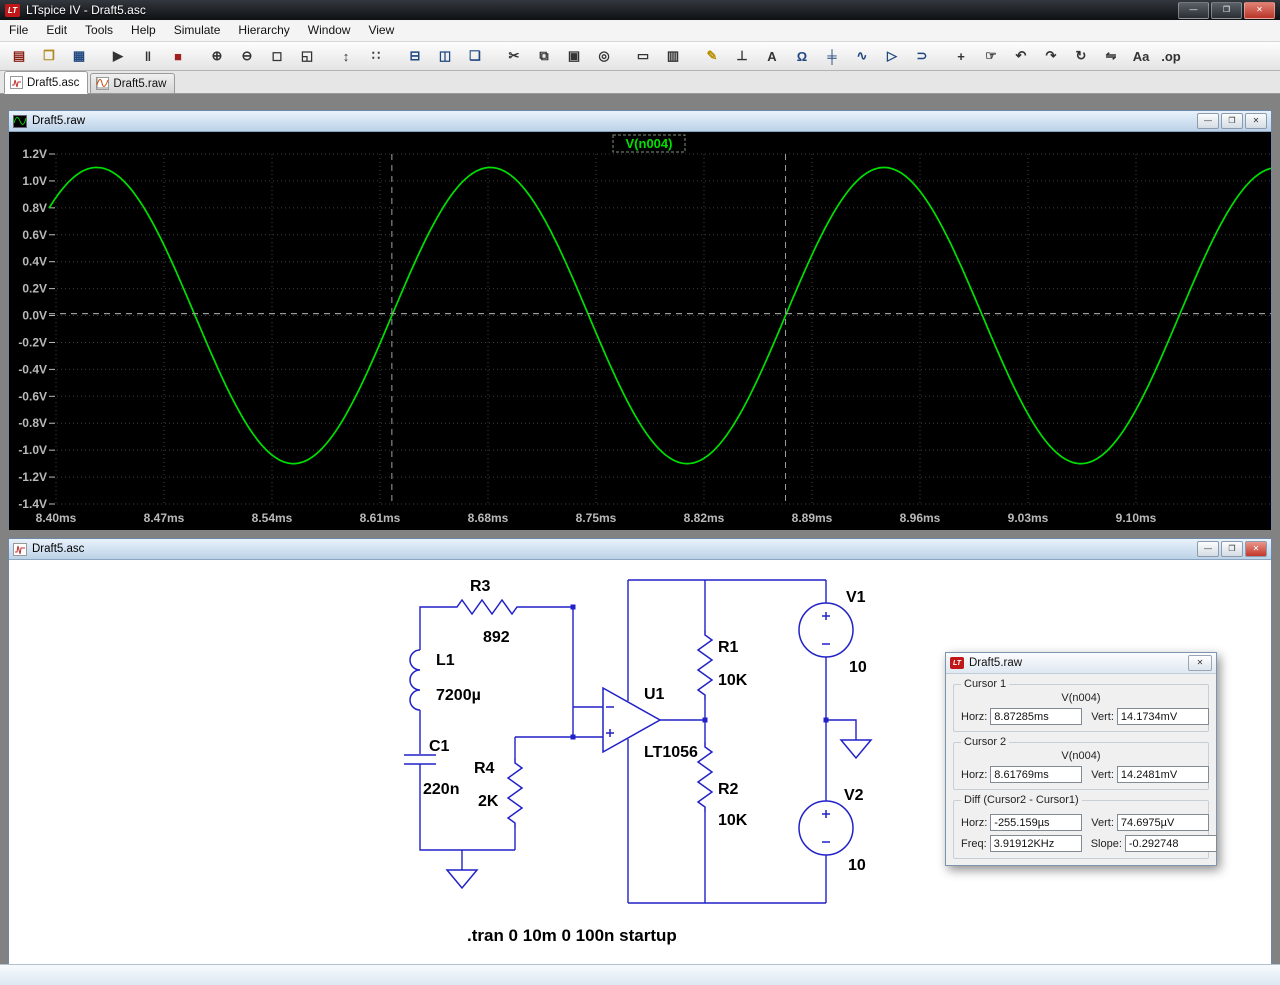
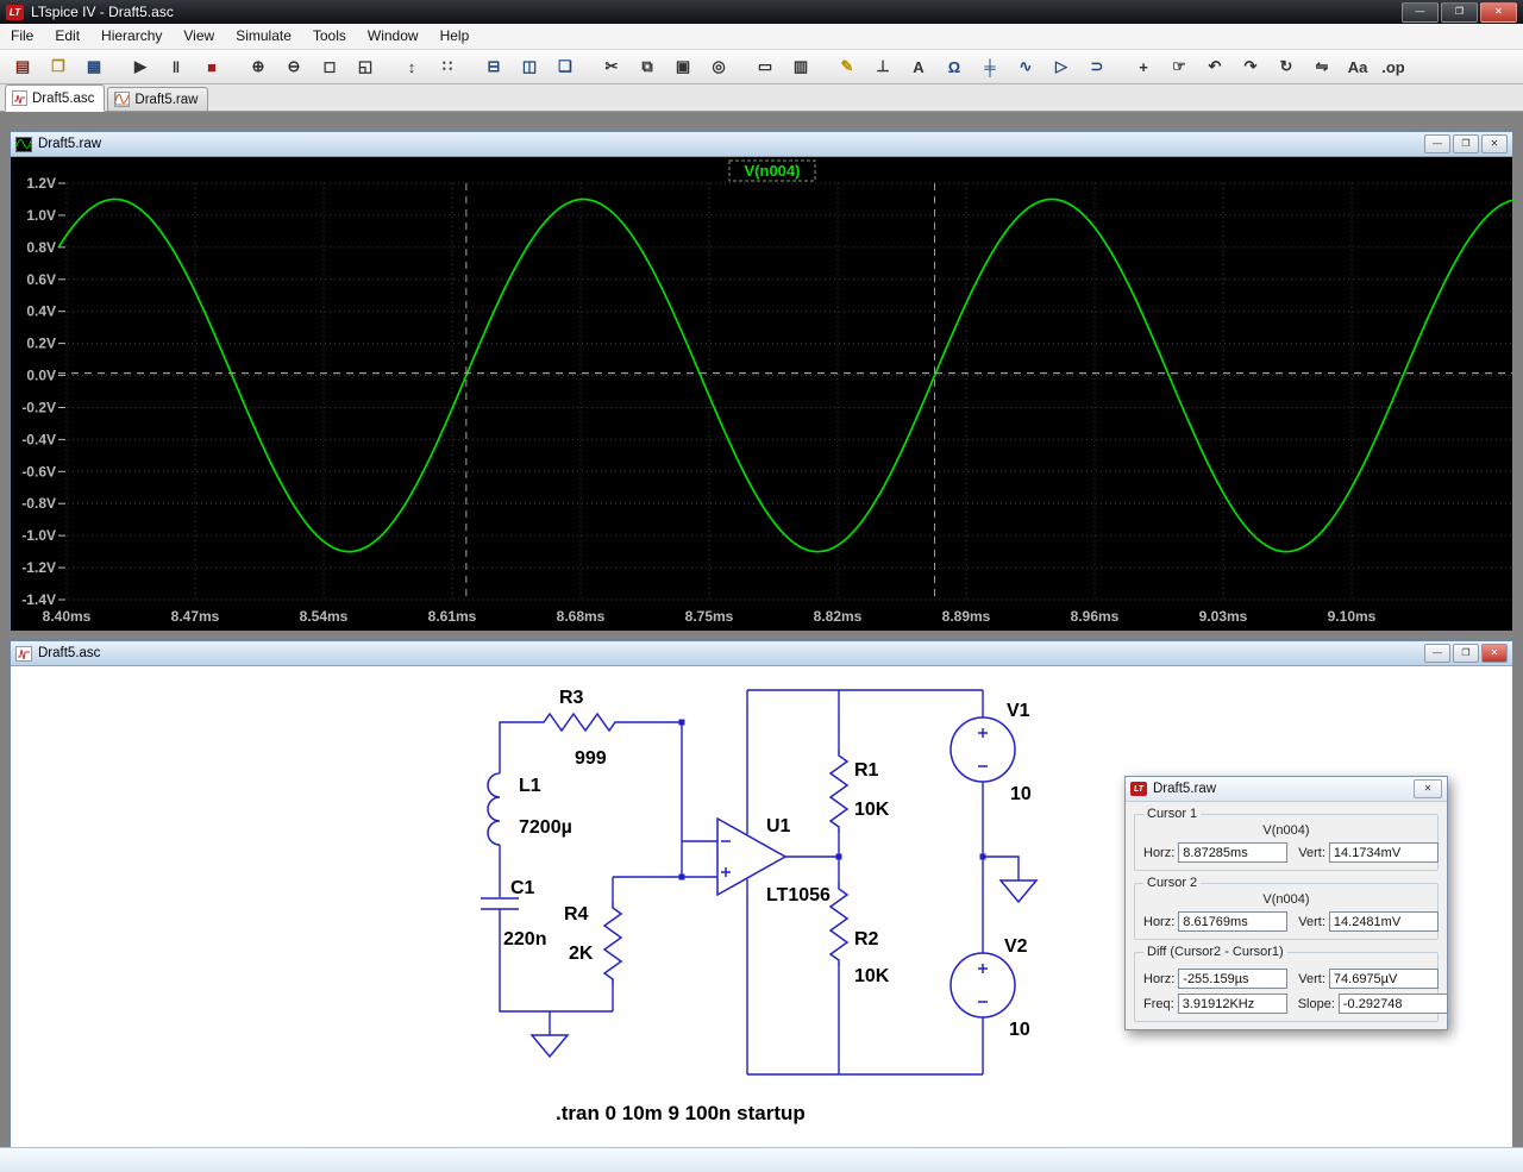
  LT
  LTspice IV - Draft5.asc
  —
  ❐
  ✕
  File
  Edit
- Tools
+ Hierarchy
- Help
+ View
  Simulate
- Hierarchy
+ Tools
  Window
- View
+ Help
  ▤
  ❐
  ▦
  ▶
  ‖
  ■
  ⊕
  ⊖
  ◻
  ◱
  ↕
  ∷
  ⊟
  ◫
  ❏
  ✂
  ⧉
  ▣
  ◎
  ▭
  ▥
  ✎
  ⊥
  A
  Ω
  ╪
  ∿
  ▷
  ⊃
  +
  ☞
  ↶
  ↷
  ↻
  ⇋
  Aa
  .op
  Draft5.asc
  Draft5.raw
  Draft5.raw
  —
  ❐
  ✕
  1.2V
  1.0V
  0.8V
  0.6V
  0.4V
  0.2V
  0.0V
  -0.2V
  -0.4V
  -0.6V
  -0.8V
  -1.0V
  -1.2V
  -1.4V
  8.40ms
  8.47ms
  8.54ms
  8.61ms
  8.68ms
  8.75ms
  8.82ms
  8.89ms
  8.96ms
  9.03ms
  9.10ms
  V(n004)
  Draft5.asc
  —
  ❐
  ✕
  R3
- 892
+ 999
  L1
  7200µ
  C1
  220n
  R4
  2K
  U1
  LT1056
  R1
  10K
  R2
  10K
  V1
  10
  V2
  10
- .tran 0 10m 0 100n startup
+ .tran 0 10m 9 100n startup
  Draft5.raw
  ✕
  Cursor 1
  V(n004)
  Horz:
  8.87285ms
  Vert:
  14.1734mV
  Cursor 2
  V(n004)
  Horz:
  8.61769ms
  Vert:
  14.2481mV
  Diff (Cursor2 - Cursor1)
  Horz:
  -255.159µs
  Vert:
  74.6975µV
  Freq:
  3.91912KHz
  Slope:
  -0.292748
